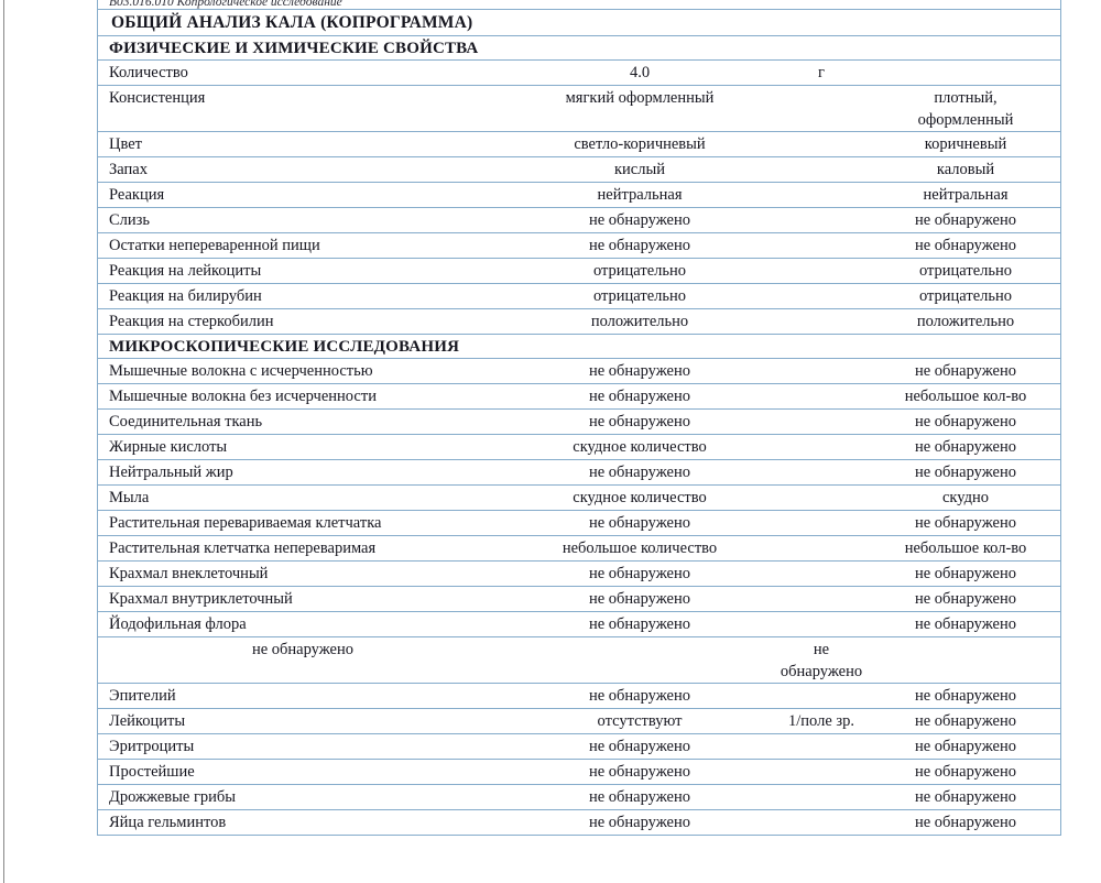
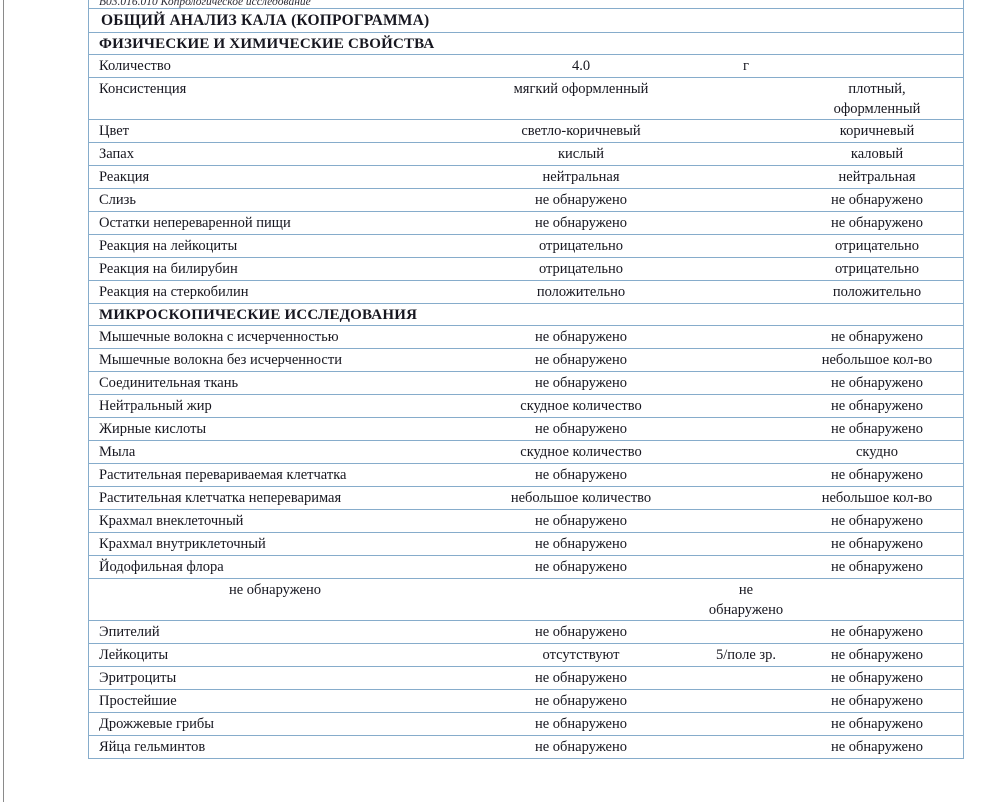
  B03.016.010 Копрологическое исследование
  ОБЩИЙ АНАЛИЗ КАЛА (КОПРОГРАММА)
  ФИЗИЧЕСКИЕ И ХИМИЧЕСКИЕ СВОЙСТВА
  Количество
  4.0
  г
  Консистенция
  мягкий оформленный
  плотный,
  оформленный
  Цвет
  светло-коричневый
  коричневый
  Запах
  кислый
  каловый
  Реакция
  нейтральная
  нейтральная
  Слизь
  не обнаружено
  не обнаружено
  Остатки непереваренной пищи
  не обнаружено
  не обнаружено
  Реакция на лейкоциты
  отрицательно
  отрицательно
  Реакция на билирубин
  отрицательно
  отрицательно
  Реакция на стеркобилин
  положительно
  положительно
  МИКРОСКОПИЧЕСКИЕ ИССЛЕДОВАНИЯ
  Мышечные волокна с исчерченностью
  не обнаружено
  не обнаружено
  Мышечные волокна без исчерченности
  не обнаружено
  небольшое кол-во
  Соединительная ткань
  не обнаружено
  не обнаружено
- Жирные кислоты
+ Нейтральный жир
  скудное количество
  не обнаружено
- Нейтральный жир
+ Жирные кислоты
  не обнаружено
  не обнаружено
  Мыла
  скудное количество
  скудно
  Растительная перевариваемая клетчатка
  не обнаружено
  не обнаружено
  Растительная клетчатка непереваримая
  небольшое количество
  небольшое кол-во
  Крахмал внеклеточный
  не обнаружено
  не обнаружено
  Крахмал внутриклеточный
  не обнаружено
  не обнаружено
  Йодофильная флора
  не обнаружено
  не обнаружено
  не обнаружено
  не обнаружено
  Эпителий
  не обнаружено
  не обнаружено
  Лейкоциты
  отсутствуют
- 1/поле зр.
+ 5/поле зр.
  не обнаружено
  Эритроциты
  не обнаружено
  не обнаружено
  Простейшие
  не обнаружено
  не обнаружено
  Дрожжевые грибы
  не обнаружено
  не обнаружено
  Яйца гельминтов
  не обнаружено
  не обнаружено
